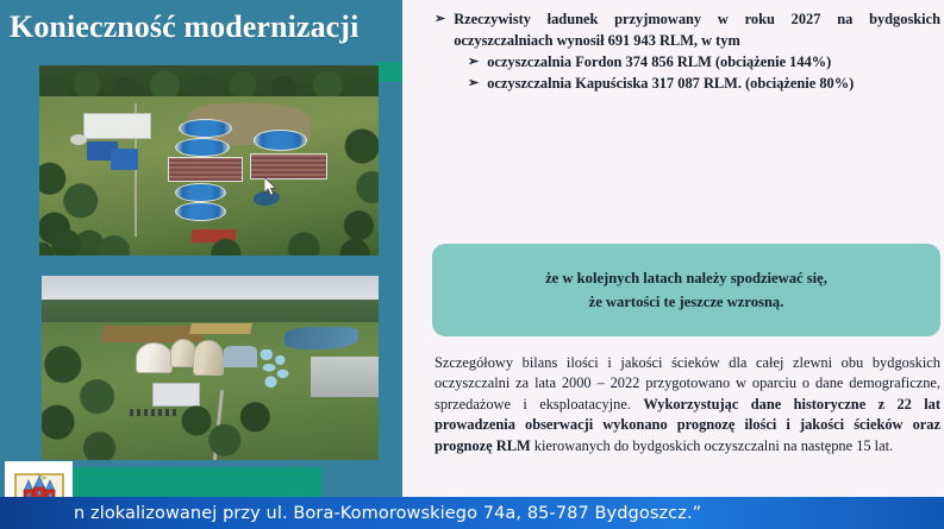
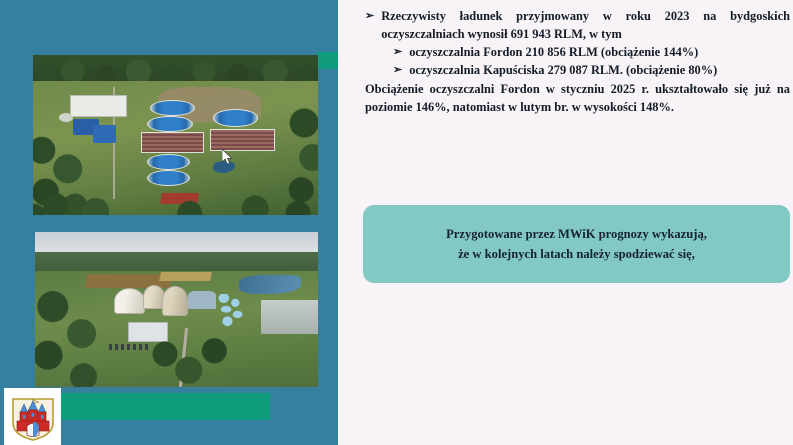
- Konieczność modernizacji
  ➢
- Rzeczywisty ładunek przyjmowany w roku 2027 na bydgoskich oczyszczalniach wynosił 691 943 RLM, w tym
+ Rzeczywisty ładunek przyjmowany w roku 2023 na bydgoskich oczyszczalniach wynosił 691 943 RLM, w tym
  ➢
- oczyszczalnia Fordon 374 856 RLM (obciążenie 144%)
+ oczyszczalnia Fordon 210 856 RLM (obciążenie 144%)
  ➢
- oczyszczalnia Kapuściska 317 087 RLM. (obciążenie 80%)
+ oczyszczalnia Kapuściska 279 087 RLM. (obciążenie 80%)
+ Obciążenie oczyszczalni Fordon w styczniu 2025 r. ukształtowało się już na poziomie 146%, natomiast w lutym br. w wysokości 148%.
+ Przygotowane przez MWiK prognozy wykazują,
  że w kolejnych latach należy spodziewać się,
- że wartości te jeszcze wzrosną.
- Szczegółowy bilans ilości i jakości ścieków dla całej zlewni obu bydgoskich oczyszczalni za lata 2000 – 2022 przygotowano w oparciu o dane demograficzne, sprzedażowe i eksploatacyjne. Wykorzystując dane historyczne z 22 lat prowadzenia obserwacji wykonano prognozę ilości i jakości ścieków oraz prognozę RLM kierowanych do bydgoskich oczyszczalni na następne 15 lat.
- n zlokalizowanej przy ul. Bora-Komorowskiego 74a, 85-787 Bydgoszcz.”
